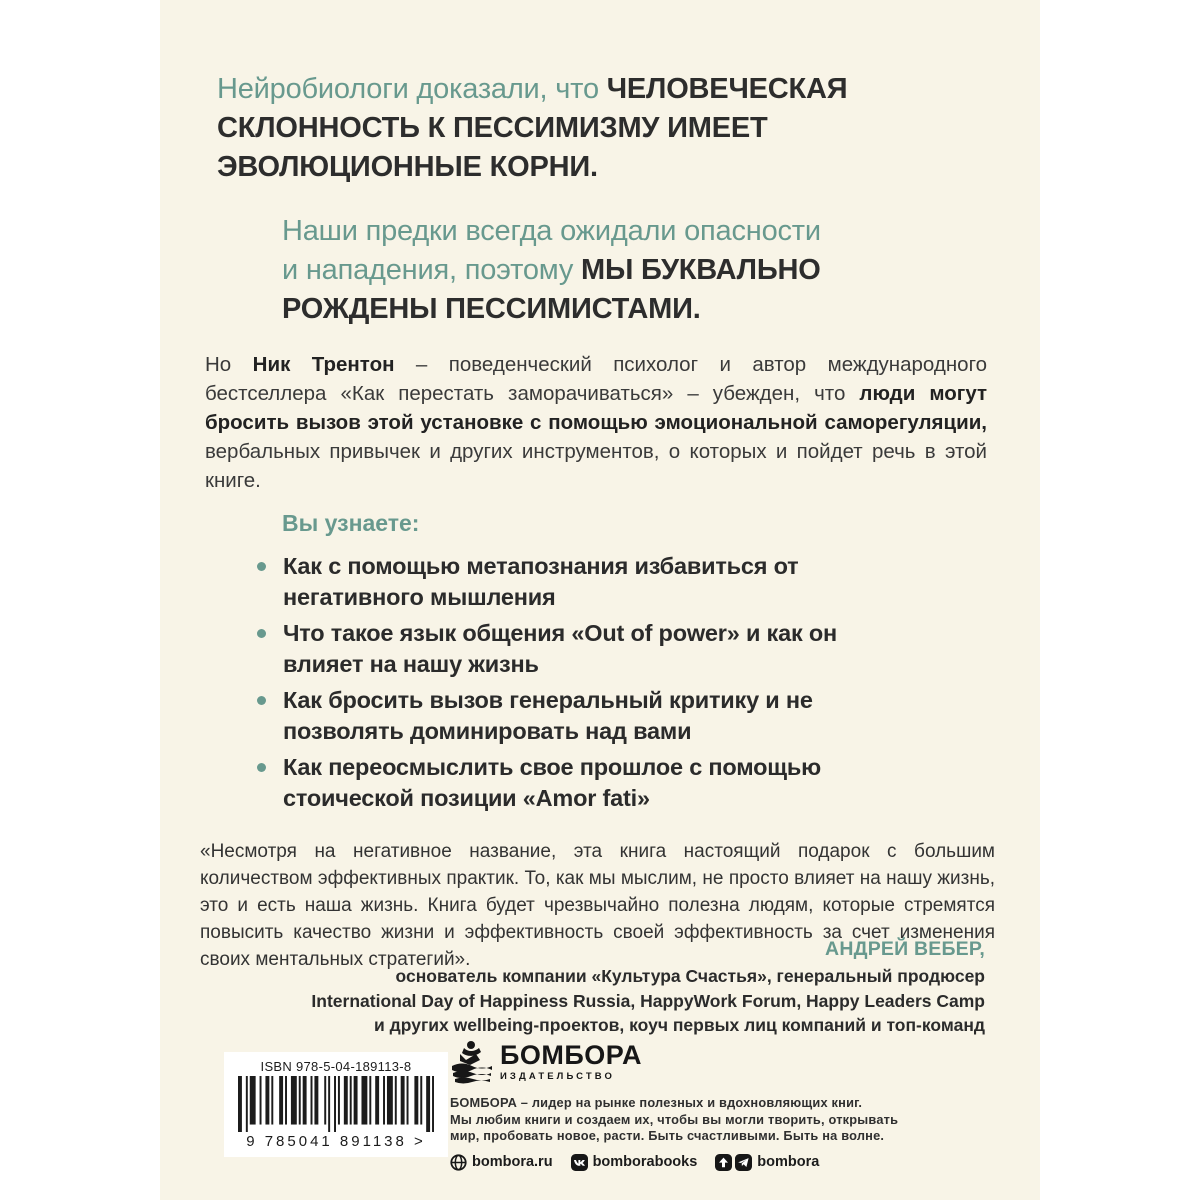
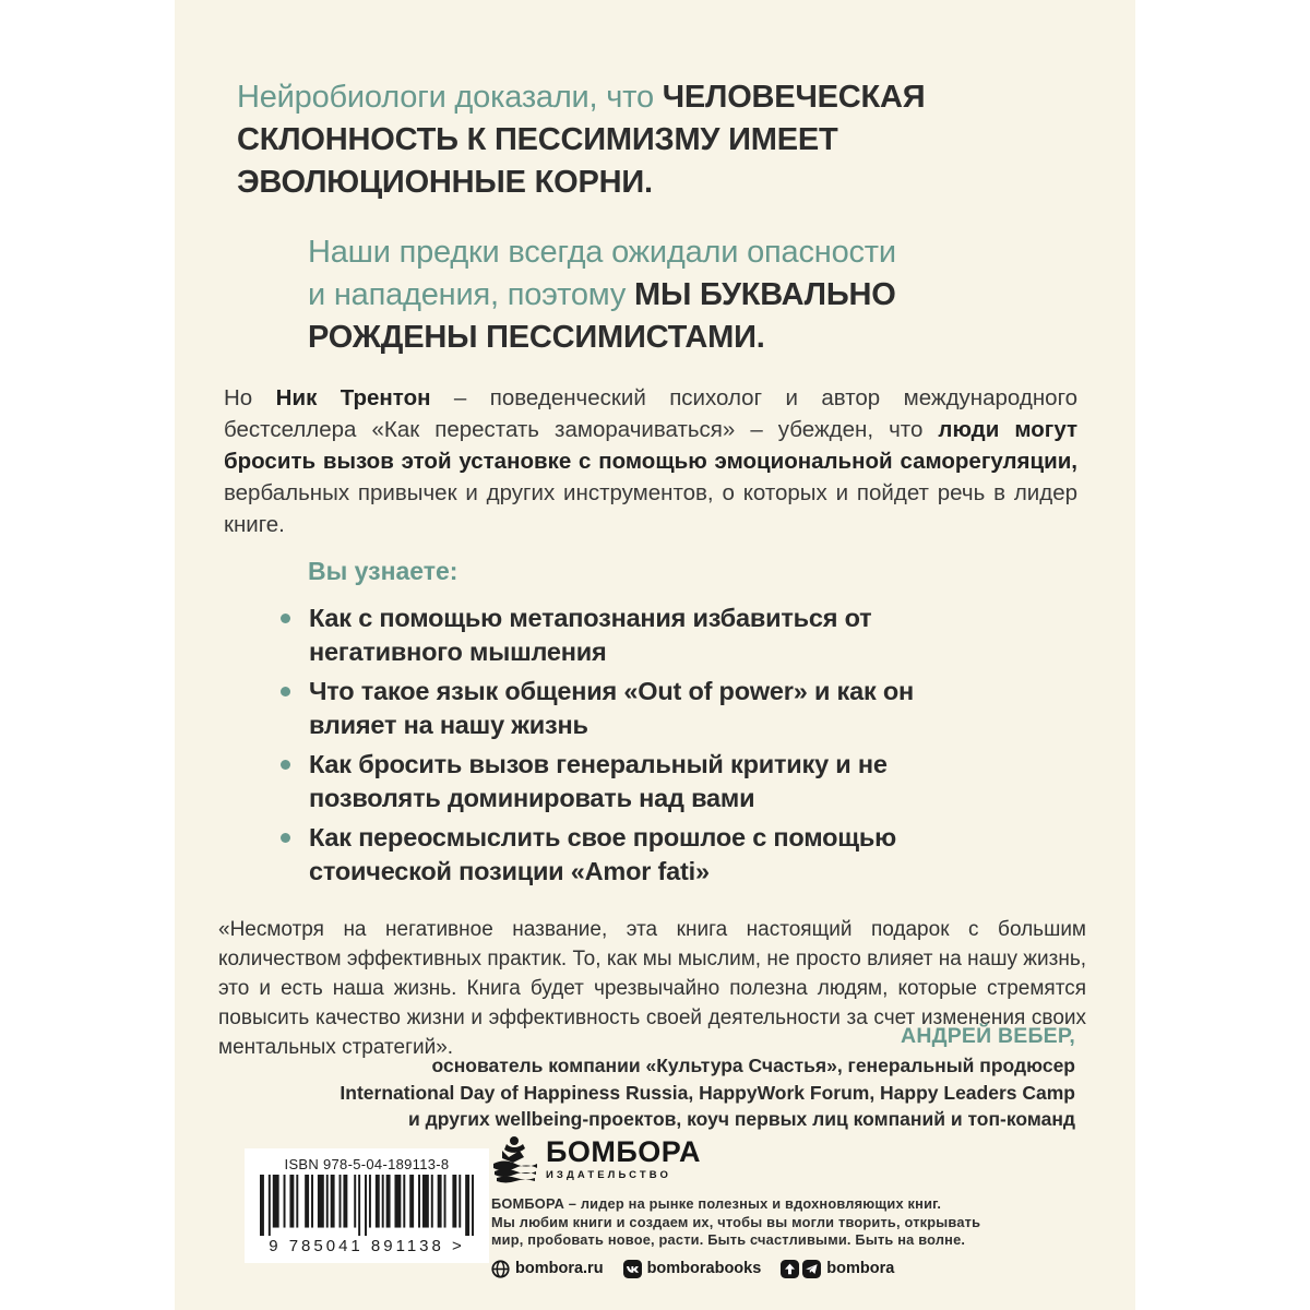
  Нейробиологи доказали, что ЧЕЛОВЕЧЕСКАЯ
  СКЛОННОСТЬ К ПЕССИМИЗМУ ИМЕЕТ
  ЭВОЛЮЦИОННЫЕ КОРНИ.
  Наши предки всегда ожидали опасности
  и нападения, поэтому МЫ БУКВАЛЬНО
  РОЖДЕНЫ ПЕССИМИСТАМИ.
- Но Ник Трентон – поведенческий психолог и автор международного бестселлера «Как перестать заморачиваться» – убежден, что люди могут бросить вызов этой установке с помощью эмоциональной саморегуляции, вербальных привычек и других инструментов, о которых и пойдет речь в этой книге.
+ Но Ник Трентон – поведенческий психолог и автор международного бестселлера «Как перестать заморачиваться» – убежден, что люди могут бросить вызов этой установке с помощью эмоциональной саморегуляции, вербальных привычек и других инструментов, о которых и пойдет речь в лидер книге.
  Вы узнаете:
  Как с помощью метапознания избавиться от негативного мышления
  Что такое язык общения «Out of power» и как он влияет на нашу жизнь
  Как бросить вызов генеральный критику и не позволять доминировать над вами
  Как переосмыслить свое прошлое с помощью стоической позиции «Amor fati»
- «Несмотря на негативное название, эта книга настоящий подарок с большим количеством эффективных практик. То, как мы мыслим, не просто влияет на нашу жизнь, это и есть наша жизнь. Книга будет чрезвычайно полезна людям, которые стремятся повысить качество жизни и эффективность своей эффективность за счет изменения своих ментальных стратегий».
+ «Несмотря на негативное название, эта книга настоящий подарок с большим количеством эффективных практик. То, как мы мыслим, не просто влияет на нашу жизнь, это и есть наша жизнь. Книга будет чрезвычайно полезна людям, которые стремятся повысить качество жизни и эффективность своей деятельности за счет изменения своих ментальных стратегий».
  АНДРЕЙ ВЕБЕР,
  основатель компании «Культура Счастья», генеральный продюсер
  International Day of Happiness Russia, HappyWork Forum, Happy Leaders Camp
  и других wellbeing-проектов, коуч первых лиц компаний и топ-команд
  ISBN 978-5-04-189113-8
  9 785041 891138 >
  БОМБОРА
  ИЗДАТЕЛЬСТВО
  БОМБОРА – лидер на рынке полезных и вдохновляющих книг.
  Мы любим книги и создаем их, чтобы вы могли творить, открывать
  мир, пробовать новое, расти. Быть счастливыми. Быть на волне.
  bombora.ru
  bomborabooks
  bombora
